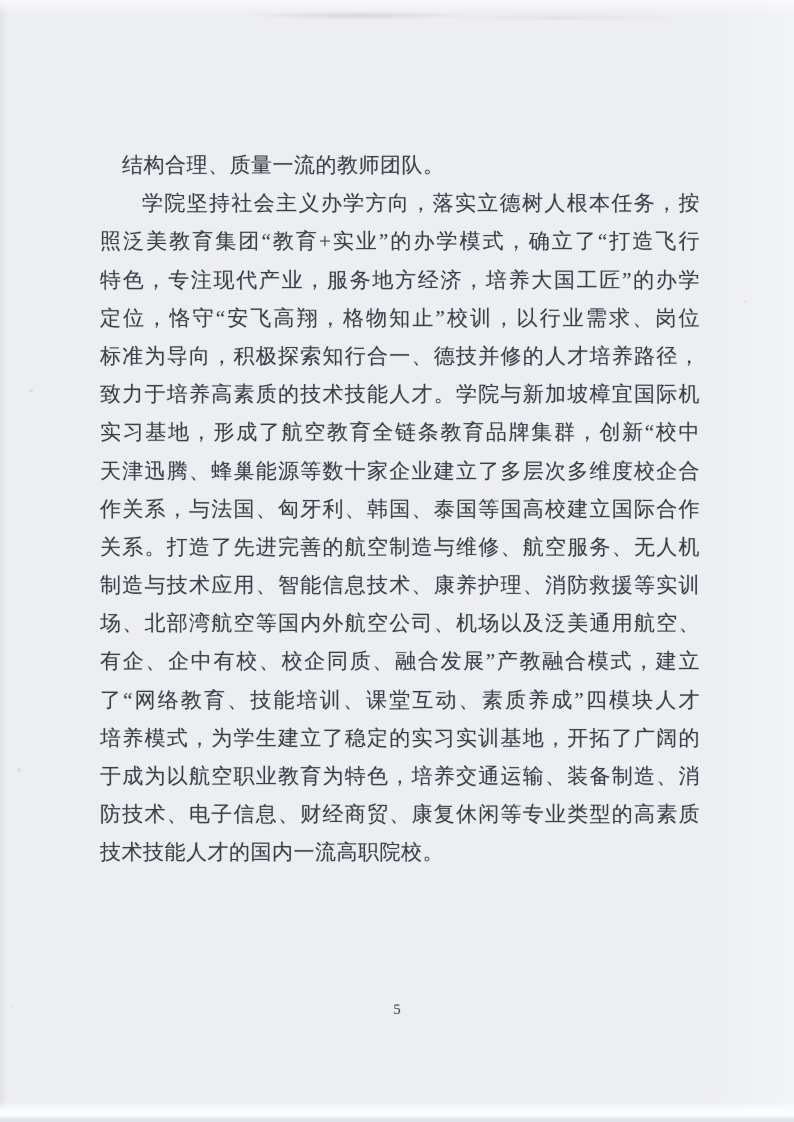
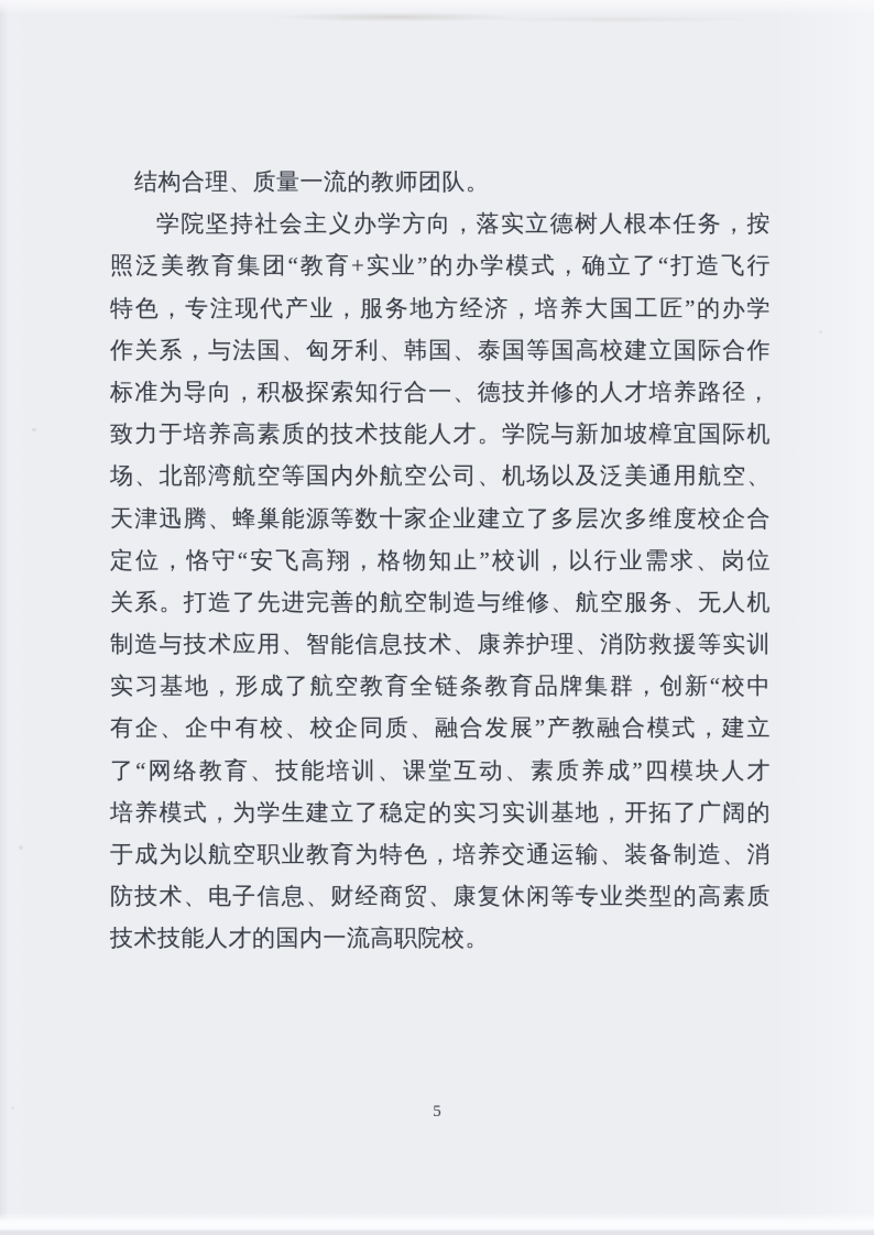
  结构合理、质量一流的教师团队。
  学院坚持社会主义办学方向，落实立德树人根本任务，按
  照泛美教育集团“教育+实业”的办学模式，确立了“打造飞行
  特色，专注现代产业，服务地方经济，培养大国工匠”的办学
- 定位，恪守“安飞高翔，格物知止”校训，以行业需求、岗位
+ 作关系，与法国、匈牙利、韩国、泰国等国高校建立国际合作
  标准为导向，积极探索知行合一、德技并修的人才培养路径，
  致力于培养高素质的技术技能人才。学院与新加坡樟宜国际机
- 实习基地，形成了航空教育全链条教育品牌集群，创新“校中
+ 场、北部湾航空等国内外航空公司、机场以及泛美通用航空、
  天津迅腾、蜂巢能源等数十家企业建立了多层次多维度校企合
- 作关系，与法国、匈牙利、韩国、泰国等国高校建立国际合作
+ 定位，恪守“安飞高翔，格物知止”校训，以行业需求、岗位
  关系。打造了先进完善的航空制造与维修、航空服务、无人机
  制造与技术应用、智能信息技术、康养护理、消防救援等实训
- 场、北部湾航空等国内外航空公司、机场以及泛美通用航空、
+ 实习基地，形成了航空教育全链条教育品牌集群，创新“校中
  有企、企中有校、校企同质、融合发展”产教融合模式，建立
  了“网络教育、技能培训、课堂互动、素质养成”四模块人才
  培养模式，为学生建立了稳定的实习实训基地，开拓了广阔的
  于成为以航空职业教育为特色，培养交通运输、装备制造、消
  防技术、电子信息、财经商贸、康复休闲等专业类型的高素质
  技术技能人才的国内一流高职院校。
  5
